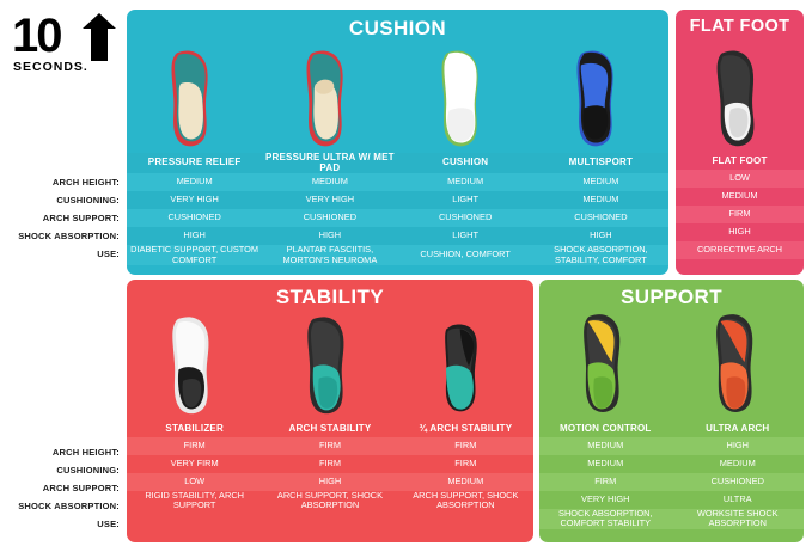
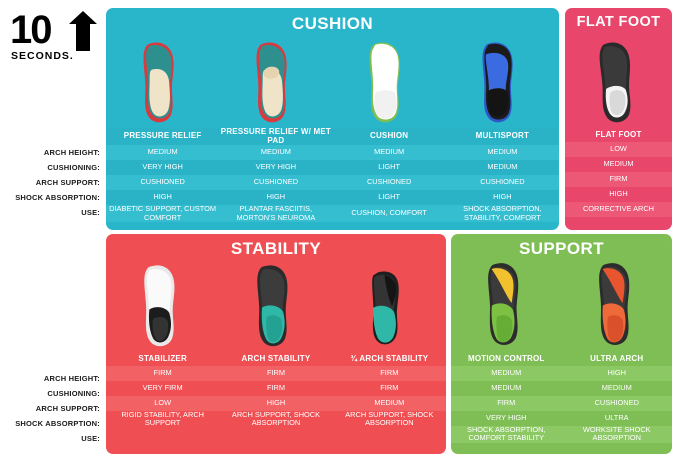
  10
  SECONDS.
  ARCH HEIGHT:
  CUSHIONING:
  ARCH SUPPORT:
  SHOCK ABSORPTION:
  USE:
  ARCH HEIGHT:
  CUSHIONING:
  ARCH SUPPORT:
  SHOCK ABSORPTION:
  USE:
  CUSHION
- PRESSURE RELIEF	PRESSURE ULTRA W/ MET PAD	CUSHION	MULTISPORT
+ PRESSURE RELIEF	PRESSURE RELIEF W/ MET PAD	CUSHION	MULTISPORT
  MEDIUM	MEDIUM	MEDIUM	MEDIUM
  VERY HIGH	VERY HIGH	LIGHT	MEDIUM
  CUSHIONED	CUSHIONED	CUSHIONED	CUSHIONED
  HIGH	HIGH	LIGHT	HIGH
  DIABETIC SUPPORT, CUSTOM COMFORT	PLANTAR FASCIITIS, MORTON'S NEUROMA	CUSHION, COMFORT	SHOCK ABSORPTION, STABILITY, COMFORT
  FLAT FOOT
  FLAT FOOT
  LOW
  MEDIUM
  FIRM
  HIGH
  CORRECTIVE ARCH
  STABILITY
  STABILIZER	ARCH STABILITY	¾ ARCH STABILITY
  FIRM	FIRM	FIRM
  VERY FIRM	FIRM	FIRM
  LOW	HIGH	MEDIUM
  RIGID STABILITY, ARCH SUPPORT	ARCH SUPPORT, SHOCK ABSORPTION	ARCH SUPPORT, SHOCK ABSORPTION
  SUPPORT
  MOTION CONTROL	ULTRA ARCH
  MEDIUM	HIGH
  MEDIUM	MEDIUM
  FIRM	CUSHIONED
  VERY HIGH	ULTRA
  SHOCK ABSORPTION, COMFORT STABILITY	WORKSITE SHOCK ABSORPTION
